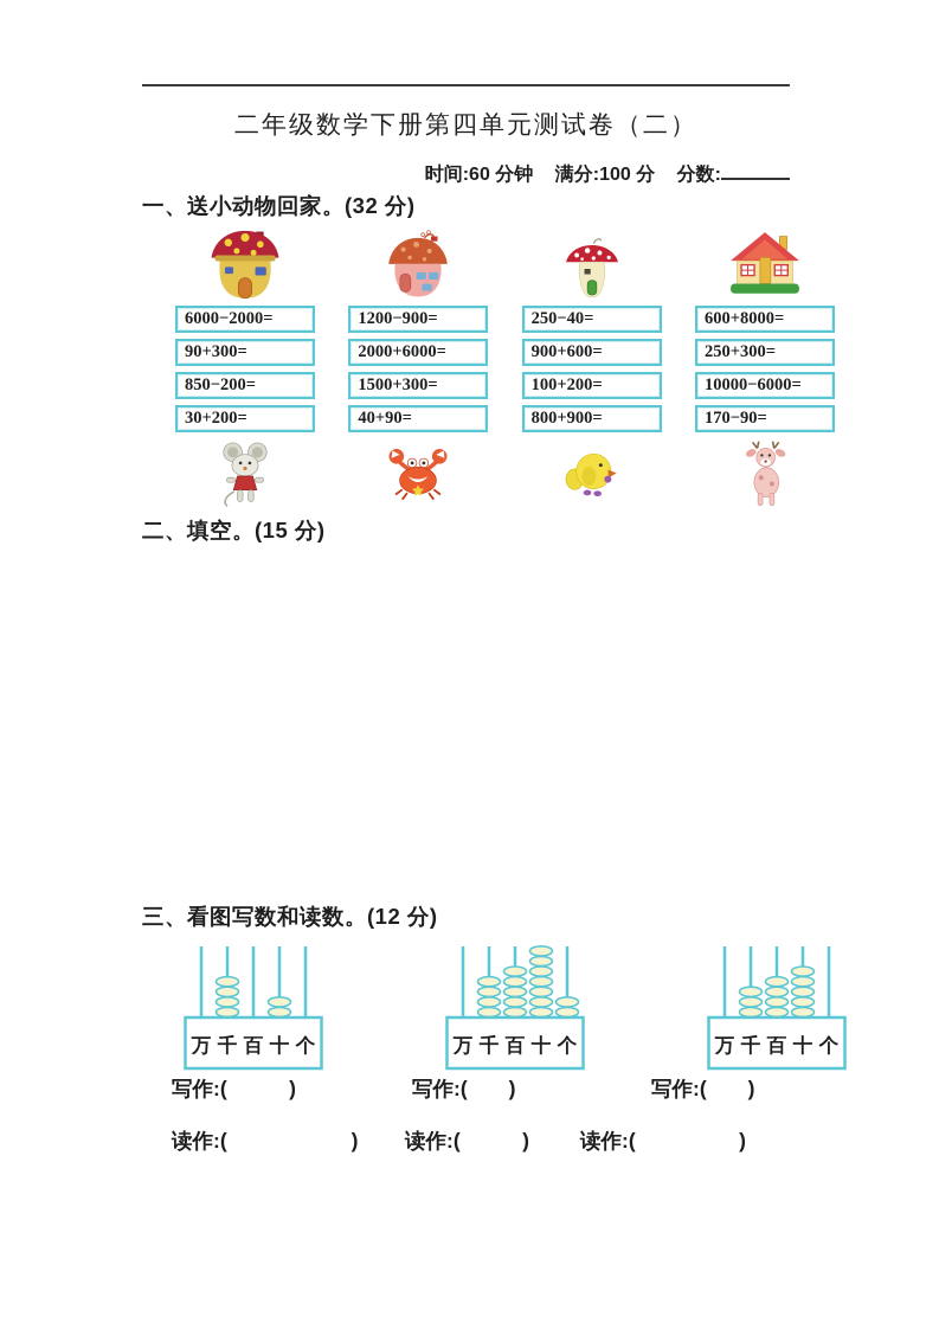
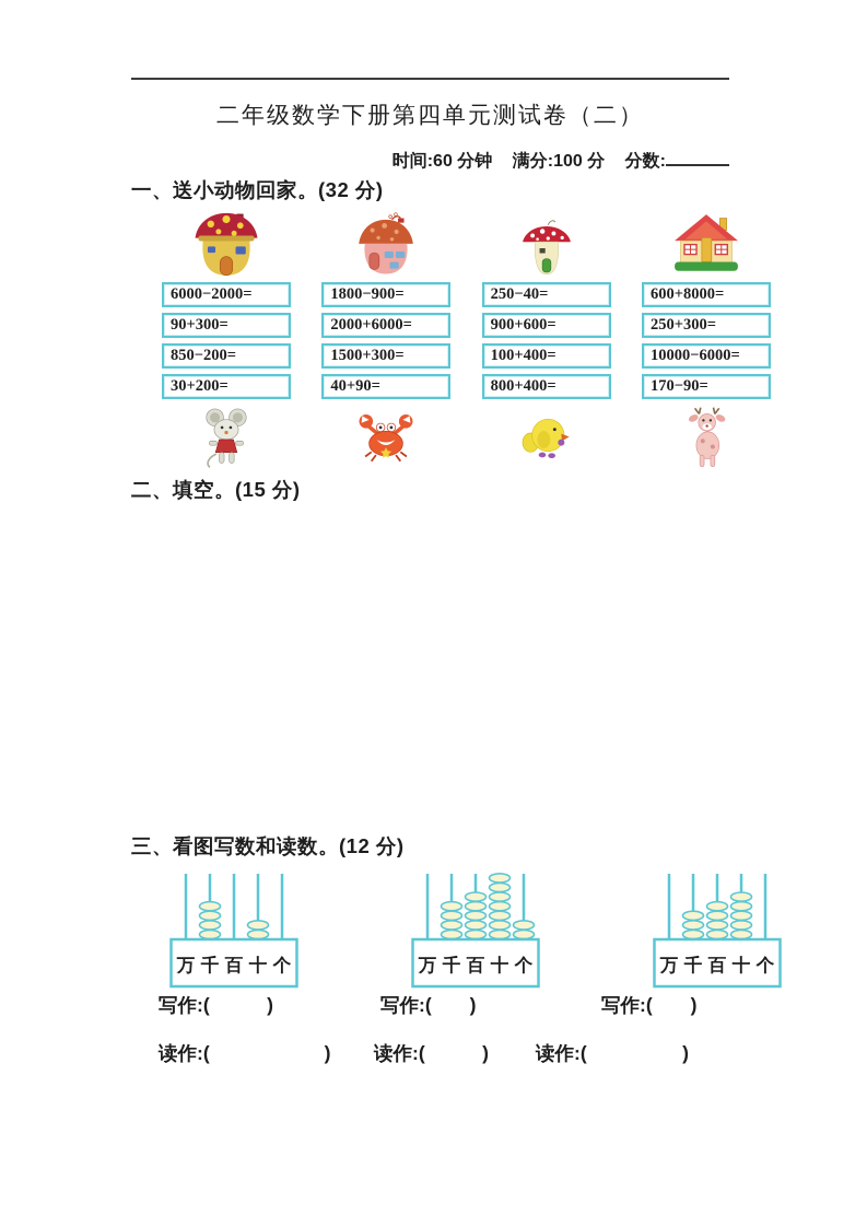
  二年级数学下册第四单元测试卷（二）
  时间:60 分钟 满分:100 分 分数:
  一、送小动物回家。(32 分)
  6000−2000=
  90+300=
  850−200=
  30+200=
- 1200−900=
+ 1800−900=
  2000+6000=
  1500+300=
  40+90=
  250−40=
  900+600=
- 100+200=
+ 100+400=
- 800+900=
+ 800+400=
  600+8000=
  250+300=
  10000−6000=
  170−90=
  二、填空。(15 分)
  三、看图写数和读数。(12 分)
  万
  千
  百
  十
  个
  万
  千
  百
  十
  个
  万
  千
  百
  十
  个
  写作:( )
  写作:( )
  写作:( )
  读作:( )
  读作:( )
  读作:( )
